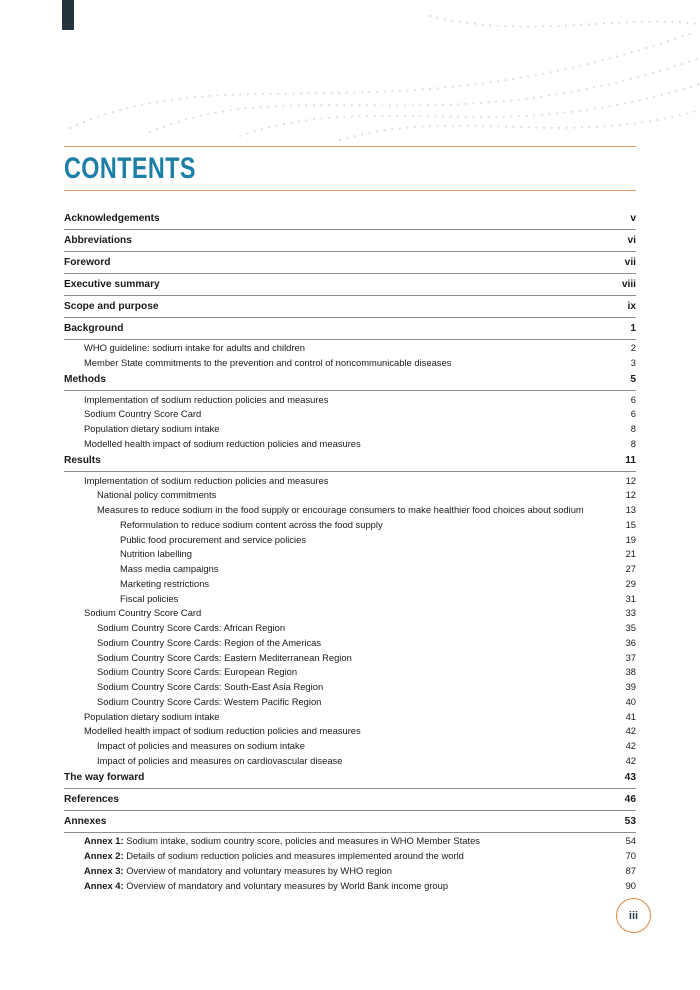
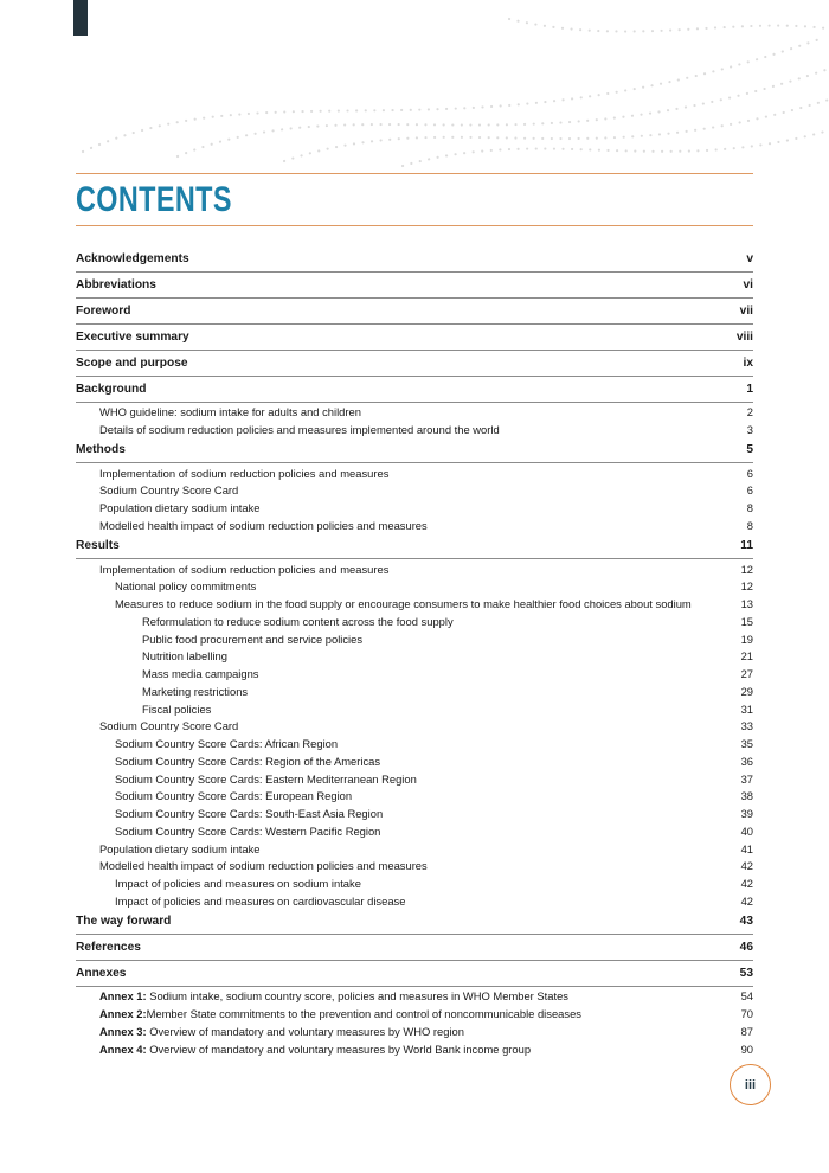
  CONTENTS
  Acknowledgements
  v
  Abbreviations
  vi
  Foreword
  vii
  Executive summary
  viii
  Scope and purpose
  ix
  Background
  1
  WHO guideline: sodium intake for adults and children
  2
- Member State commitments to the prevention and control of noncommunicable diseases
+ Details of sodium reduction policies and measures implemented around the world
  3
  Methods
  5
  Implementation of sodium reduction policies and measures
  6
  Sodium Country Score Card
  6
  Population dietary sodium intake
  8
  Modelled health impact of sodium reduction policies and measures
  8
  Results
  11
  Implementation of sodium reduction policies and measures
  12
  National policy commitments
  12
  Measures to reduce sodium in the food supply or encourage consumers to make healthier food choices about sodium
  13
  Reformulation to reduce sodium content across the food supply
  15
  Public food procurement and service policies
  19
  Nutrition labelling
  21
  Mass media campaigns
  27
  Marketing restrictions
  29
  Fiscal policies
  31
  Sodium Country Score Card
  33
  Sodium Country Score Cards: African Region
  35
  Sodium Country Score Cards: Region of the Americas
  36
  Sodium Country Score Cards: Eastern Mediterranean Region
  37
  Sodium Country Score Cards: European Region
  38
  Sodium Country Score Cards: South-East Asia Region
  39
  Sodium Country Score Cards: Western Pacific Region
  40
  Population dietary sodium intake
  41
  Modelled health impact of sodium reduction policies and measures
  42
  Impact of policies and measures on sodium intake
  42
  Impact of policies and measures on cardiovascular disease
  42
  The way forward
  43
  References
  46
  Annexes
  53
  Annex 1: Sodium intake, sodium country score, policies and measures in WHO Member States
  54
- Annex 2: Details of sodium reduction policies and measures implemented around the world
+ Annex 2:Member State commitments to the prevention and control of noncommunicable diseases
  70
  Annex 3: Overview of mandatory and voluntary measures by WHO region
  87
  Annex 4: Overview of mandatory and voluntary measures by World Bank income group
  90
  iii
